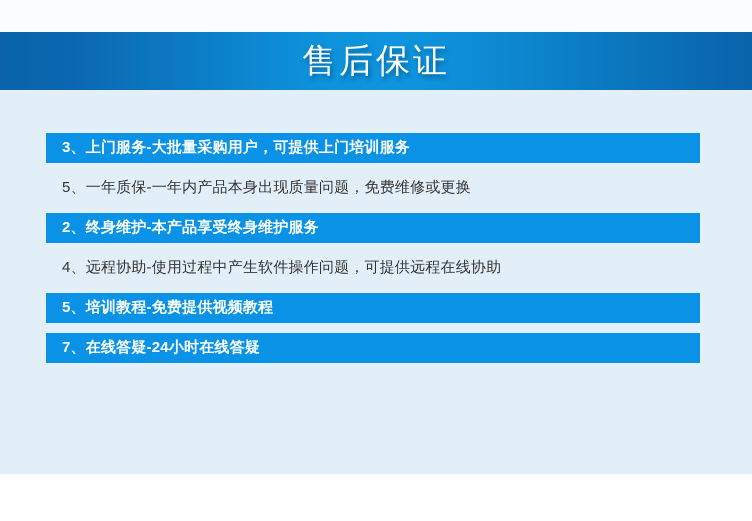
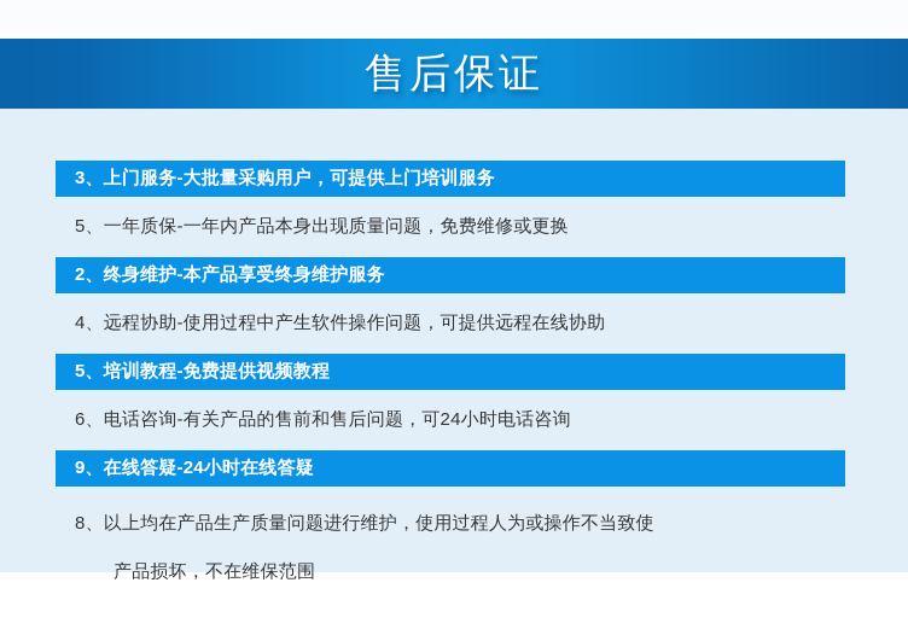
  售后保证
  3、上门服务-大批量采购用户，可提供上门培训服务
  5、一年质保-一年内产品本身出现质量问题，免费维修或更换
  2、终身维护-本产品享受终身维护服务
  4、远程协助-使用过程中产生软件操作问题，可提供远程在线协助
  5、培训教程-免费提供视频教程
+ 6、电话咨询-有关产品的售前和售后问题，可24小时电话咨询
- 7、在线答疑-24小时在线答疑
+ 9、在线答疑-24小时在线答疑
+ 8、以上均在产品生产质量问题进行维护，使用过程人为或操作不当致使
+ 产品损坏，不在维保范围
